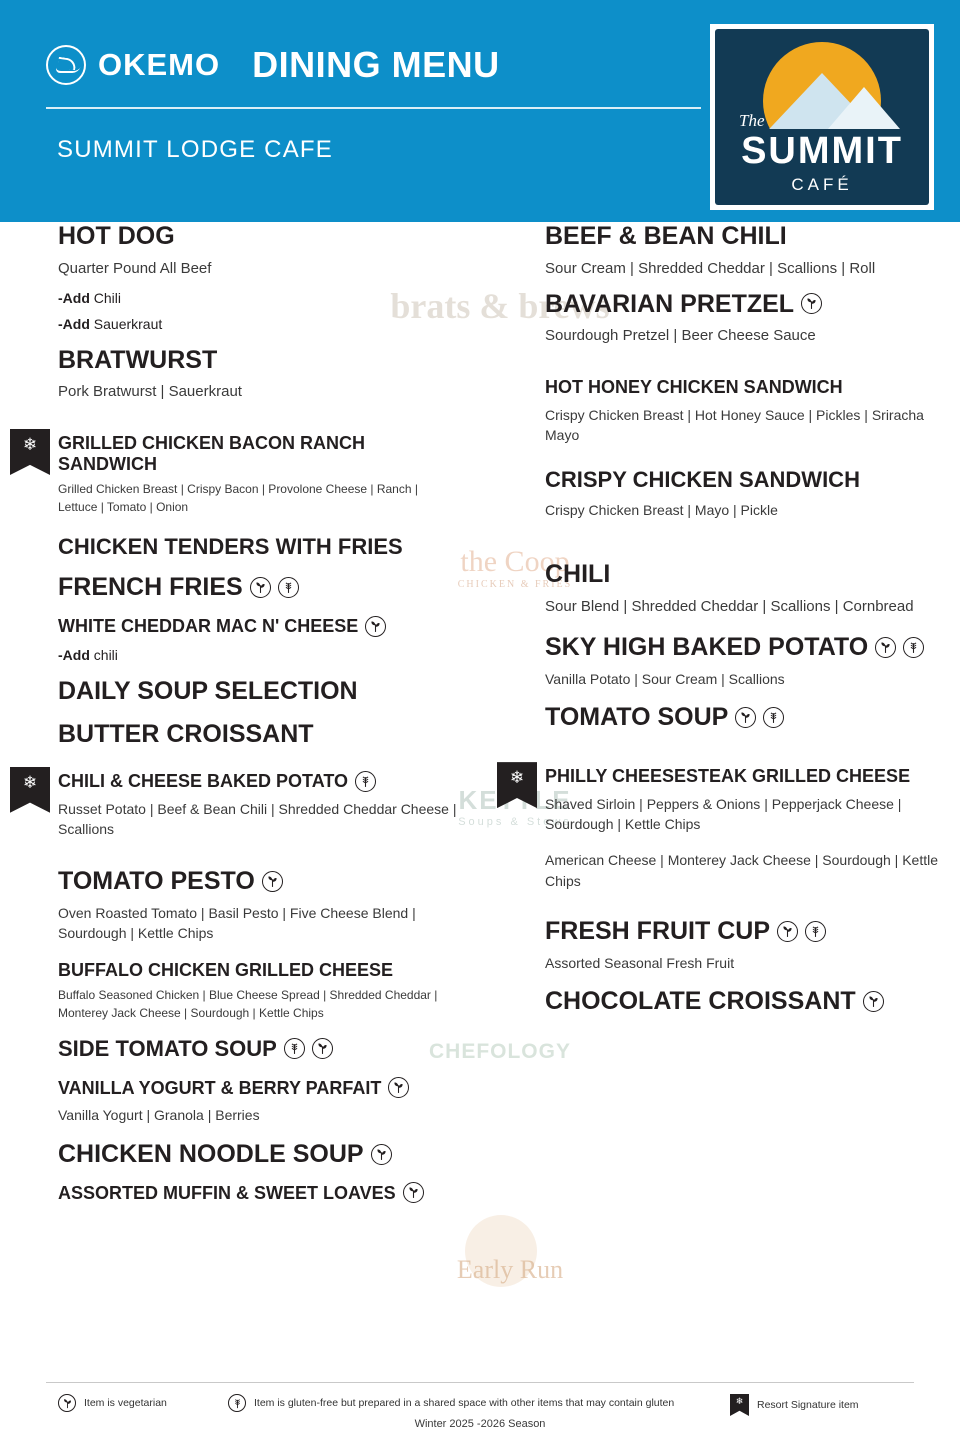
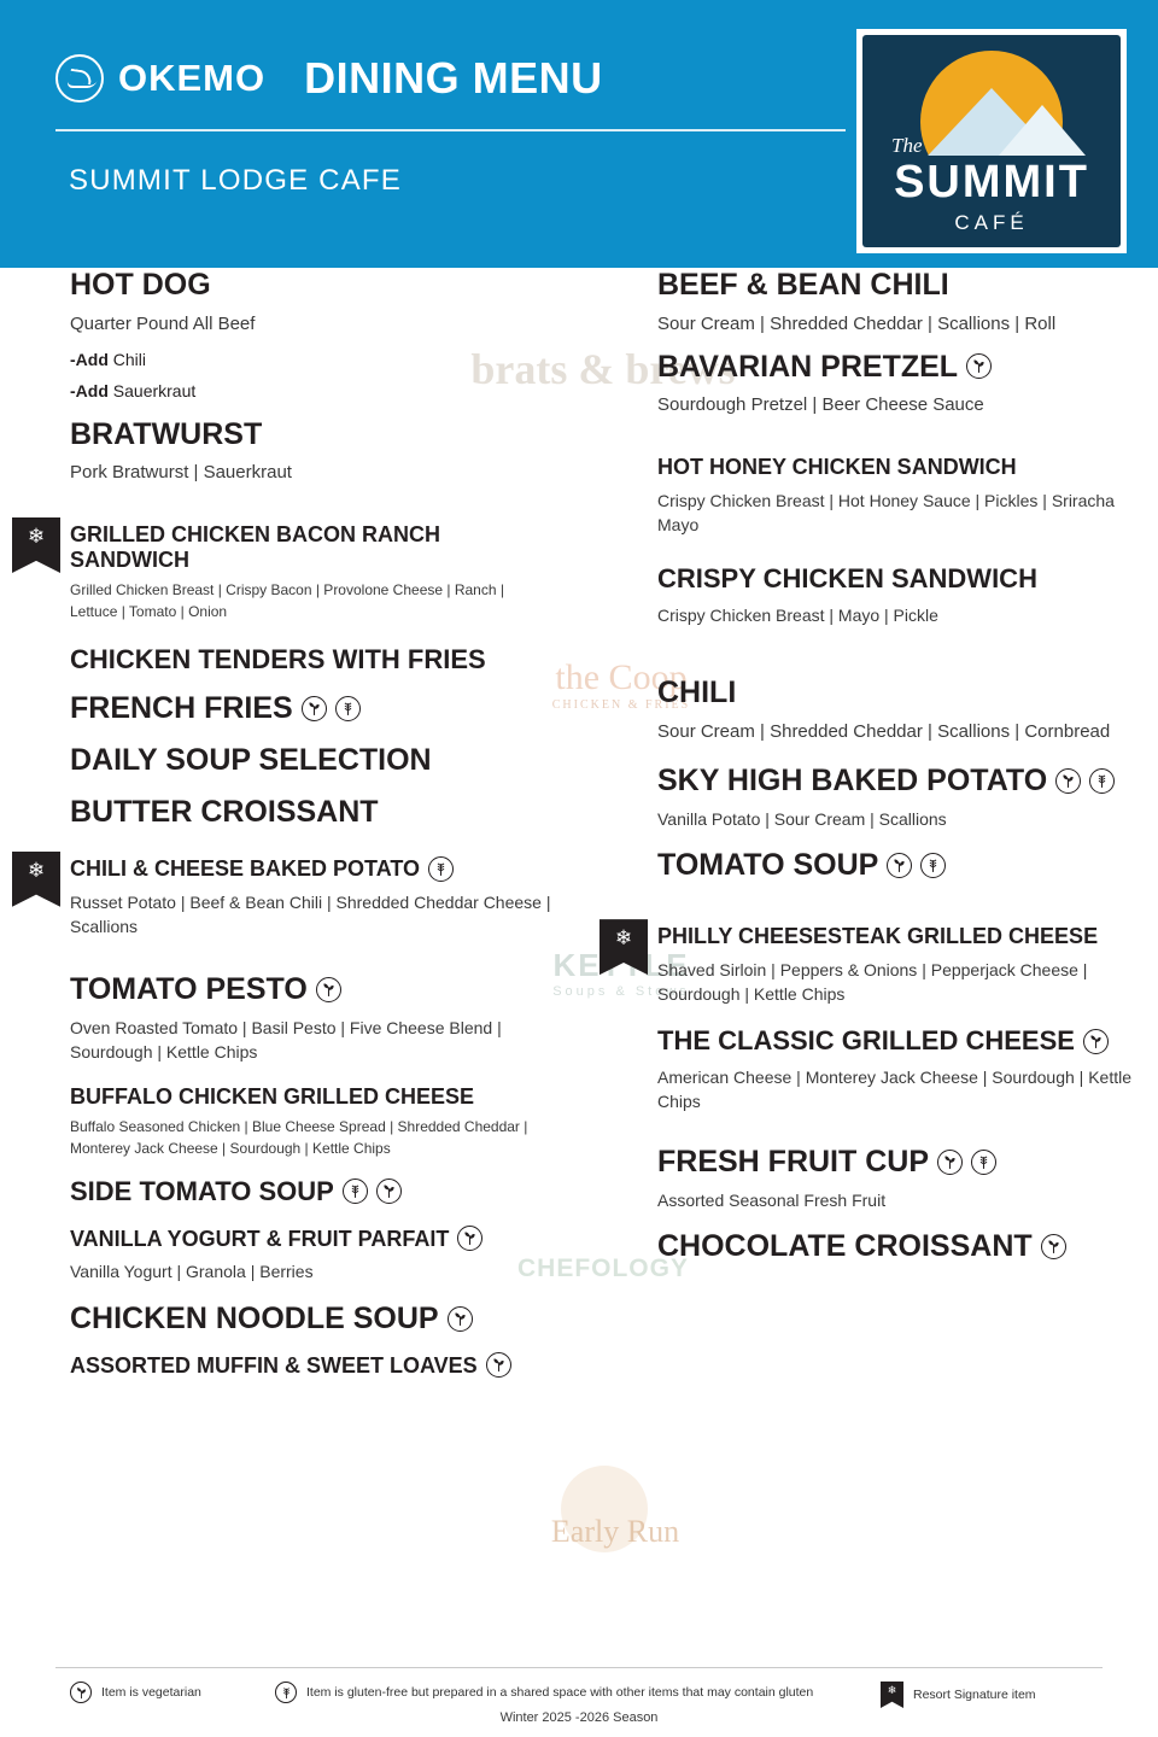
  OKEMO
  DINING MENU
  SUMMIT LODGE CAFE
  The
  SUMMIT
  CAFÉ
  brats & brews
  the Coop
  CHICKEN & FRIES
  Soups & Stews
  CHEFOLOGY
  Early Run
  HOT DOG
  Quarter Pound All Beef
  -Add Chili
  -Add Sauerkraut
  BRATWURST
  Pork Bratwurst | Sauerkraut
  ❄
  GRILLED CHICKEN BACON RANCH SANDWICH
  Grilled Chicken Breast | Crispy Bacon | Provolone Cheese | Ranch | Lettuce | Tomato | Onion
  CHICKEN TENDERS WITH FRIES
  FRENCH FRIES
- WHITE CHEDDAR MAC N' CHEESE
- -Add chili
  DAILY SOUP SELECTION
  BUTTER CROISSANT
  ❄
  CHILI & CHEESE BAKED POTATO
  Russet Potato | Beef & Bean Chili | Shredded Cheddar Cheese | Scallions
  TOMATO PESTO
  Oven Roasted Tomato | Basil Pesto | Five Cheese Blend | Sourdough | Kettle Chips
  BUFFALO CHICKEN GRILLED CHEESE
  Buffalo Seasoned Chicken | Blue Cheese Spread | Shredded Cheddar | Monterey Jack Cheese | Sourdough | Kettle Chips
  SIDE TOMATO SOUP
- VANILLA YOGURT & BERRY PARFAIT
+ VANILLA YOGURT & FRUIT PARFAIT
  Vanilla Yogurt | Granola | Berries
  CHICKEN NOODLE SOUP
  ASSORTED MUFFIN & SWEET LOAVES
  BEEF & BEAN CHILI
  Sour Cream | Shredded Cheddar | Scallions | Roll
  BAVARIAN PRETZEL
  Sourdough Pretzel | Beer Cheese Sauce
  HOT HONEY CHICKEN SANDWICH
  Crispy Chicken Breast | Hot Honey Sauce | Pickles | Sriracha Mayo
  CRISPY CHICKEN SANDWICH
  Crispy Chicken Breast | Mayo | Pickle
  CHILI
- Sour Blend | Shredded Cheddar | Scallions | Cornbread
+ Sour Cream | Shredded Cheddar | Scallions | Cornbread
  SKY HIGH BAKED POTATO
  Vanilla Potato | Sour Cream | Scallions
  TOMATO SOUP
  ❄
  PHILLY CHEESESTEAK GRILLED CHEESE
  Shaved Sirloin | Peppers & Onions | Pepperjack Cheese | Sourdough | Kettle Chips
+ THE CLASSIC GRILLED CHEESE
  American Cheese | Monterey Jack Cheese | Sourdough | Kettle Chips
  FRESH FRUIT CUP
  Assorted Seasonal Fresh Fruit
  CHOCOLATE CROISSANT
  Item is vegetarian
  Item is gluten-free but prepared in a shared space with other items that may contain gluten
  ❄
  Resort Signature item
  Winter 2025 -2026 Season
